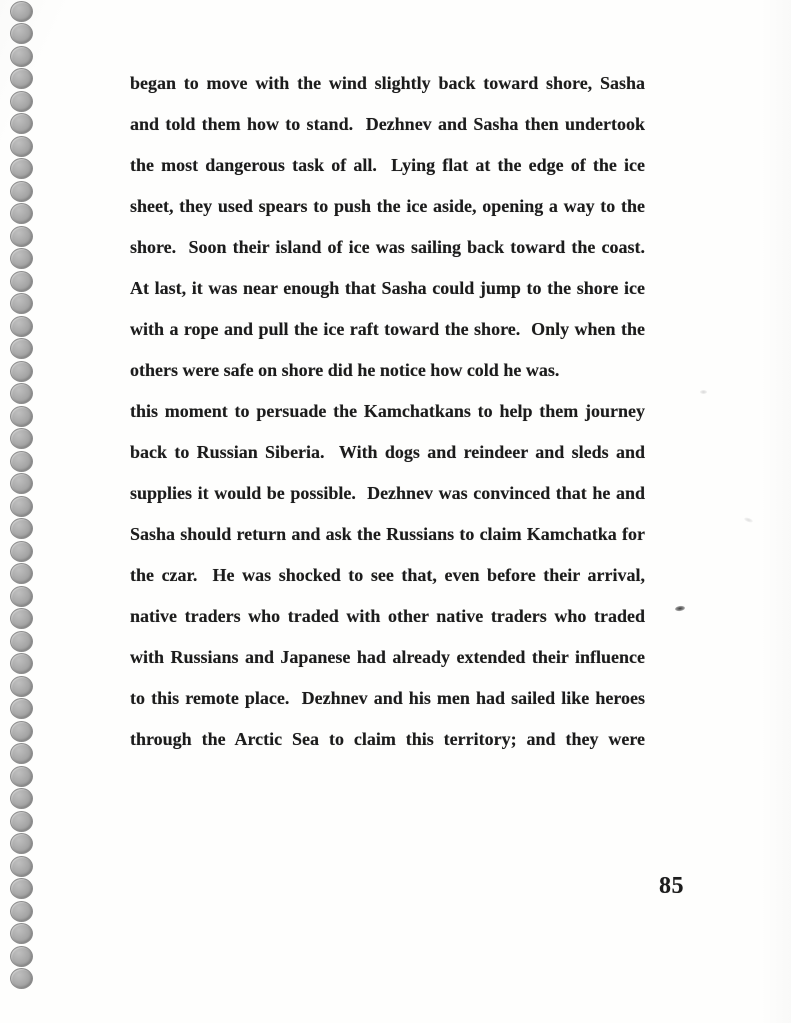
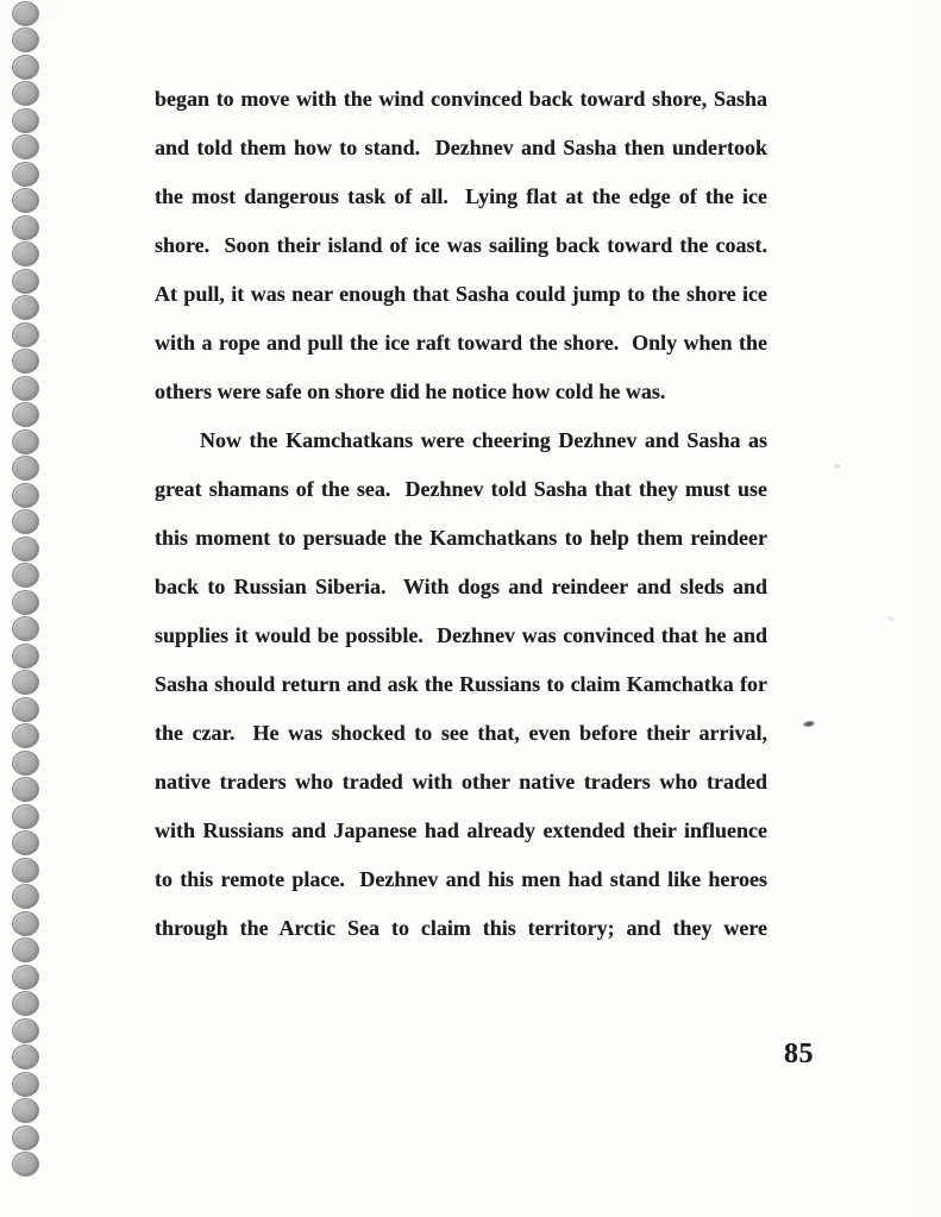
- began to move with the wind slightly back toward shore, Sasha
+ began to move with the wind convinced back toward shore, Sasha
  and told them how to stand. Dezhnev and Sasha then undertook
  the most dangerous task of all. Lying flat at the edge of the ice
- sheet, they used spears to push the ice aside, opening a way to the
  shore. Soon their island of ice was sailing back toward the coast.
- At last, it was near enough that Sasha could jump to the shore ice
+ At pull, it was near enough that Sasha could jump to the shore ice
  with a rope and pull the ice raft toward the shore. Only when the
  others were safe on shore did he notice how cold he was.
+ Now the Kamchatkans were cheering Dezhnev and Sasha as
+ great shamans of the sea. Dezhnev told Sasha that they must use
- this moment to persuade the Kamchatkans to help them journey
+ this moment to persuade the Kamchatkans to help them reindeer
  back to Russian Siberia. With dogs and reindeer and sleds and
  supplies it would be possible. Dezhnev was convinced that he and
  Sasha should return and ask the Russians to claim Kamchatka for
  the czar. He was shocked to see that, even before their arrival,
  native traders who traded with other native traders who traded
  with Russians and Japanese had already extended their influence
- to this remote place. Dezhnev and his men had sailed like heroes
+ to this remote place. Dezhnev and his men had stand like heroes
  through the Arctic Sea to claim this territory; and they were
  85
